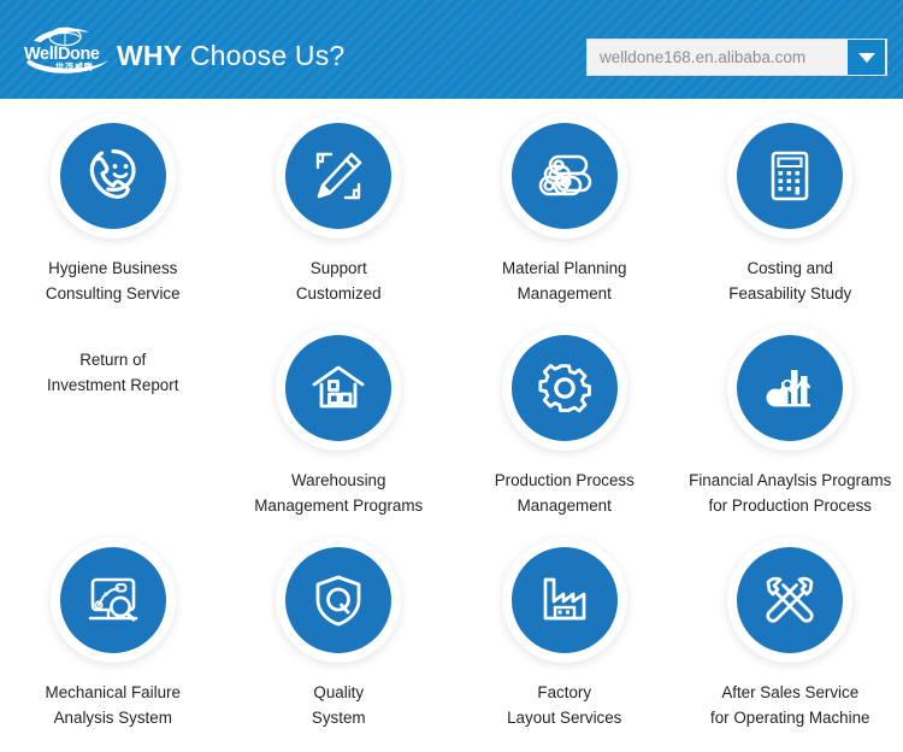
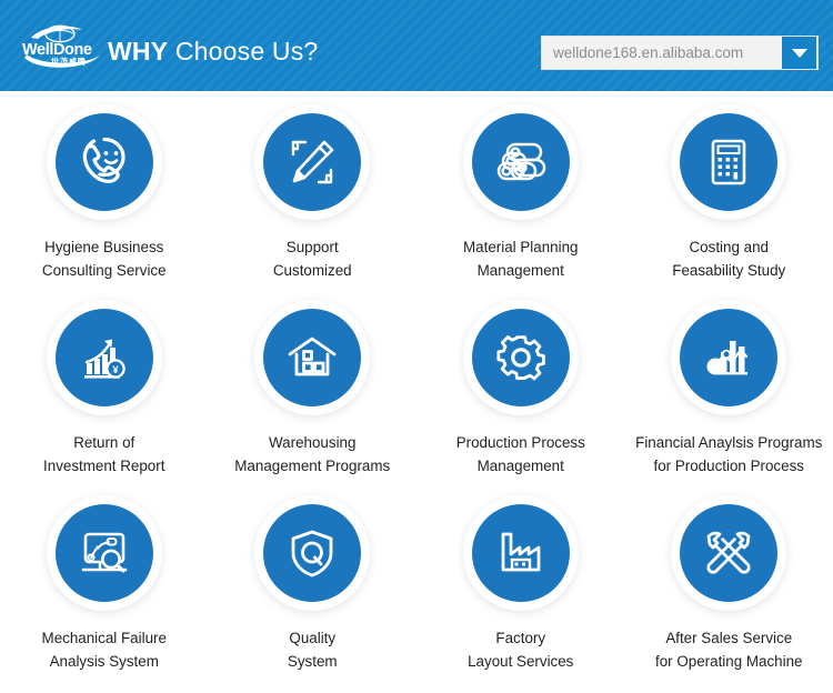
  WellDone
  世茂威
  WHY Choose Us?
  welldone168.en.alibaba.com
  Hygiene Business
  Consulting Service
  Support
  Customized
  Material Planning
  Management
  Costing and
  Feasability Study
+ ¥
  Return of
  Investment Report
  Warehousing
  Management Programs
  Production Process
  Management
  Financial Anaylsis Programs
  for Production Process
  Mechanical Failure
  Analysis System
  Quality
  System
  Factory
  Layout Services
  After Sales Service
  for Operating Machine
